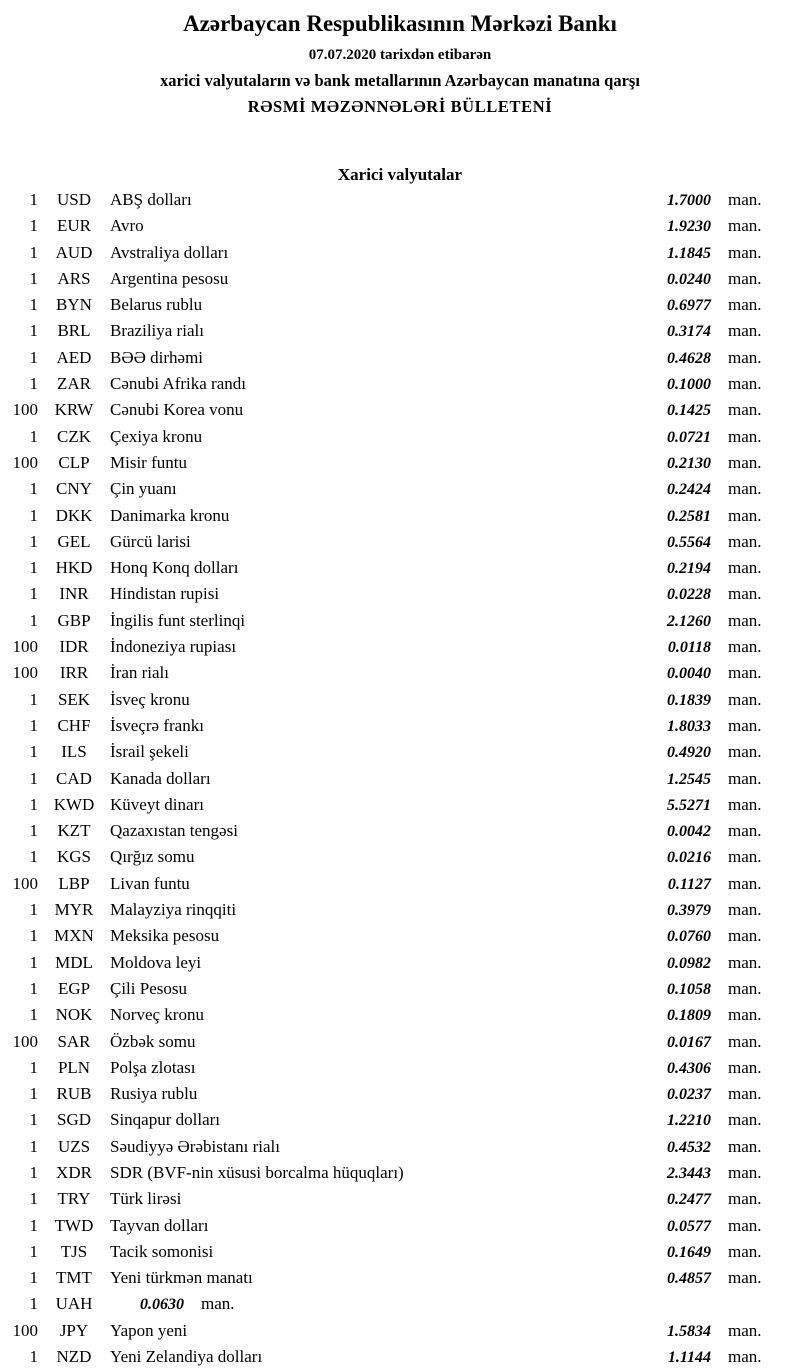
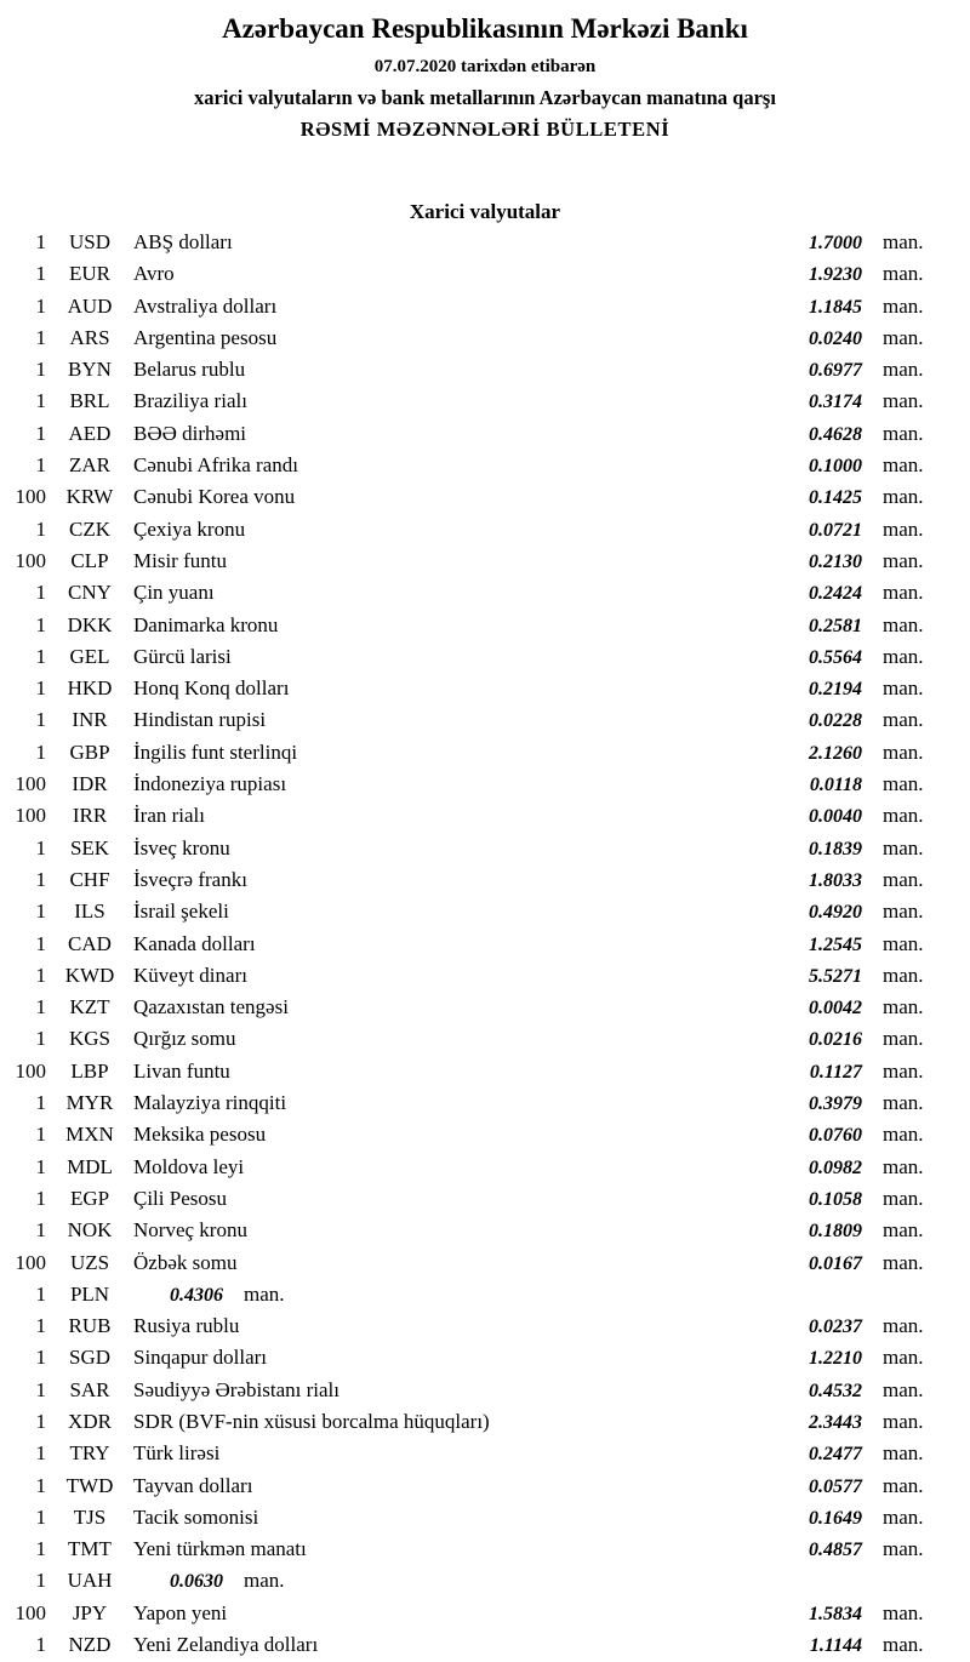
  Azərbaycan Respublikasının Mərkəzi Bankı
  07.07.2020 tarixdən etibarən
  xarici valyutaların və bank metallarının Azərbaycan manatına qarşı
  RƏSMİ MƏZƏNNƏLƏRİ BÜLLETENİ
  Xarici valyutalar
  1
  USD
  ABŞ dolları
  1.7000
  man.
  1
  EUR
  Avro
  1.9230
  man.
  1
  AUD
  Avstraliya dolları
  1.1845
  man.
  1
  ARS
  Argentina pesosu
  0.0240
  man.
  1
  BYN
  Belarus rublu
  0.6977
  man.
  1
  BRL
  Braziliya rialı
  0.3174
  man.
  1
  AED
  BƏƏ dirhəmi
  0.4628
  man.
  1
  ZAR
  Cənubi Afrika randı
  0.1000
  man.
  100
  KRW
  Cənubi Korea vonu
  0.1425
  man.
  1
  CZK
  Çexiya kronu
  0.0721
  man.
  100
  CLP
  Misir funtu
  0.2130
  man.
  1
  CNY
  Çin yuanı
  0.2424
  man.
  1
  DKK
  Danimarka kronu
  0.2581
  man.
  1
  GEL
  Gürcü larisi
  0.5564
  man.
  1
  HKD
  Honq Konq dolları
  0.2194
  man.
  1
  INR
  Hindistan rupisi
  0.0228
  man.
  1
  GBP
  İngilis funt sterlinqi
  2.1260
  man.
  100
  IDR
  İndoneziya rupiası
  0.0118
  man.
  100
  IRR
  İran rialı
  0.0040
  man.
  1
  SEK
  İsveç kronu
  0.1839
  man.
  1
  CHF
  İsveçrə frankı
  1.8033
  man.
  1
  ILS
  İsrail şekeli
  0.4920
  man.
  1
  CAD
  Kanada dolları
  1.2545
  man.
  1
  KWD
  Küveyt dinarı
  5.5271
  man.
  1
  KZT
  Qazaxıstan tengəsi
  0.0042
  man.
  1
  KGS
  Qırğız somu
  0.0216
  man.
  100
  LBP
  Livan funtu
  0.1127
  man.
  1
  MYR
  Malayziya rinqqiti
  0.3979
  man.
  1
  MXN
  Meksika pesosu
  0.0760
  man.
  1
  MDL
  Moldova leyi
  0.0982
  man.
  1
  EGP
  Çili Pesosu
  0.1058
  man.
  1
  NOK
  Norveç kronu
  0.1809
  man.
  100
- SAR
+ UZS
  Özbək somu
  0.0167
  man.
  1
  PLN
- Polşa zlotası
  0.4306
  man.
  1
  RUB
  Rusiya rublu
  0.0237
  man.
  1
  SGD
  Sinqapur dolları
  1.2210
  man.
  1
- UZS
+ SAR
  Səudiyyə Ərəbistanı rialı
  0.4532
  man.
  1
  XDR
  SDR (BVF-nin xüsusi borcalma hüquqları)
  2.3443
  man.
  1
  TRY
  Türk lirəsi
  0.2477
  man.
  1
  TWD
  Tayvan dolları
  0.0577
  man.
  1
  TJS
  Tacik somonisi
  0.1649
  man.
  1
  TMT
  Yeni türkmən manatı
  0.4857
  man.
  1
  UAH
  0.0630
  man.
  100
  JPY
  Yapon yeni
  1.5834
  man.
  1
  NZD
  Yeni Zelandiya dolları
  1.1144
  man.
